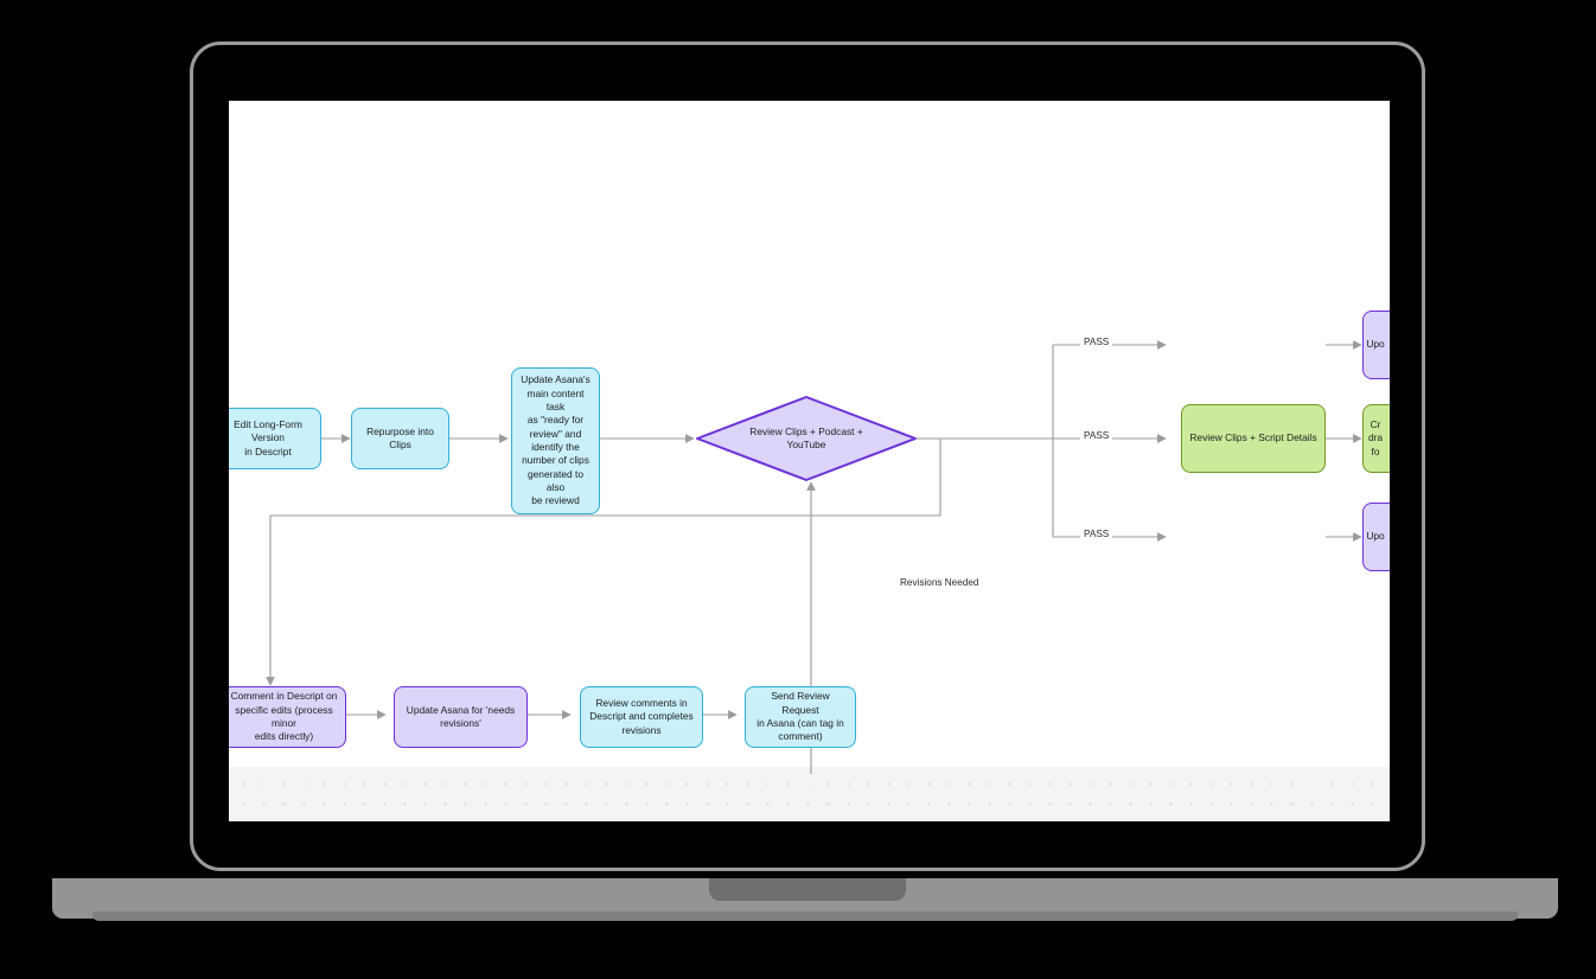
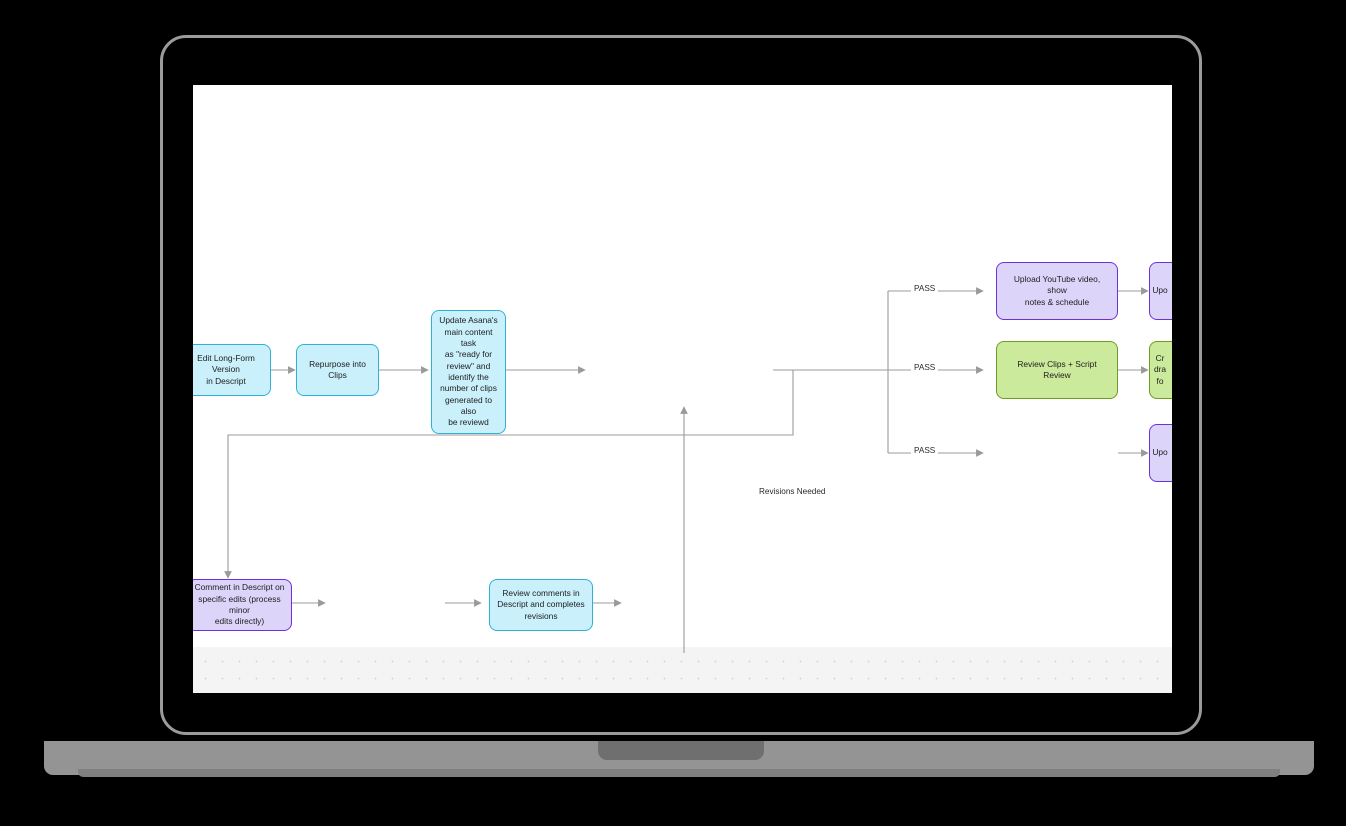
  Edit Long-Form Version
  in Descript
  Repurpose into Clips
  Update Asana's
  main content task
  as "ready for
  review" and
  identify the
  number of clips
  generated to also
  be reviewd
- Review Clips + Podcast +
- YouTube
  PASS
  PASS
  PASS
  Revisions Needed
+ Upload YouTube video, show
+ notes & schedule
- Review Clips + Script Details
+ Review Clips + Script Review
  Upo
  Cr
  dra
  fo
  Upo
  Comment in Descript on
  specific edits (process minor
  edits directly)
- Update Asana for 'needs
- revisions'
  Review comments in
  Descript and completes
  revisions
- Send Review Request
- in Asana (can tag in
- comment)
